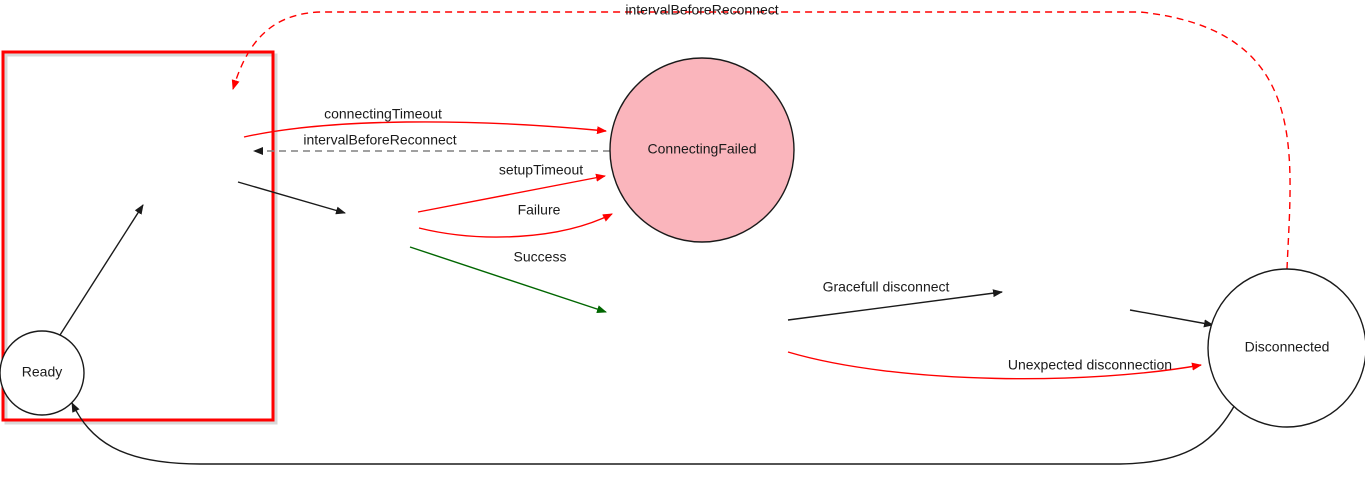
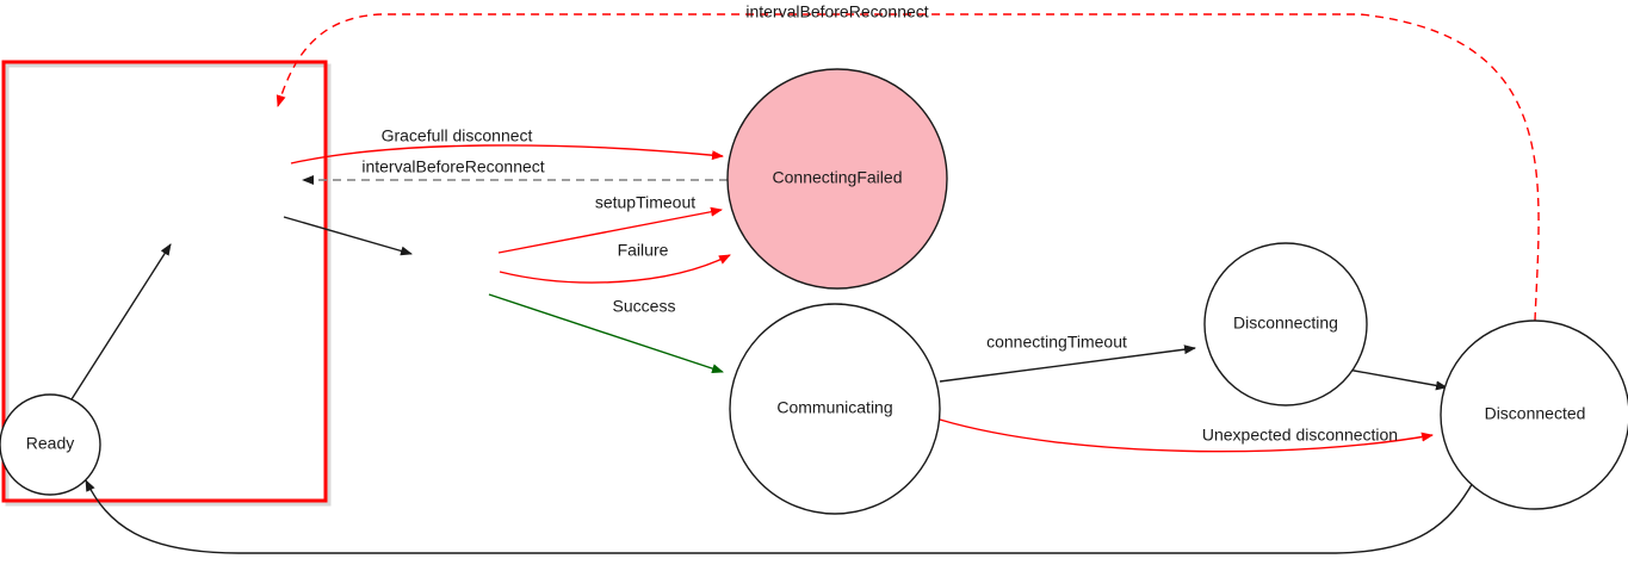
  Ready
  ConnectingFailed
+ Communicating
+ Disconnecting
  Disconnected
  intervalBeforeReconnect
- connectingTimeout
+ Gracefull disconnect
  intervalBeforeReconnect
  setupTimeout
  Failure
  Success
- Gracefull disconnect
+ connectingTimeout
  Unexpected disconnection
